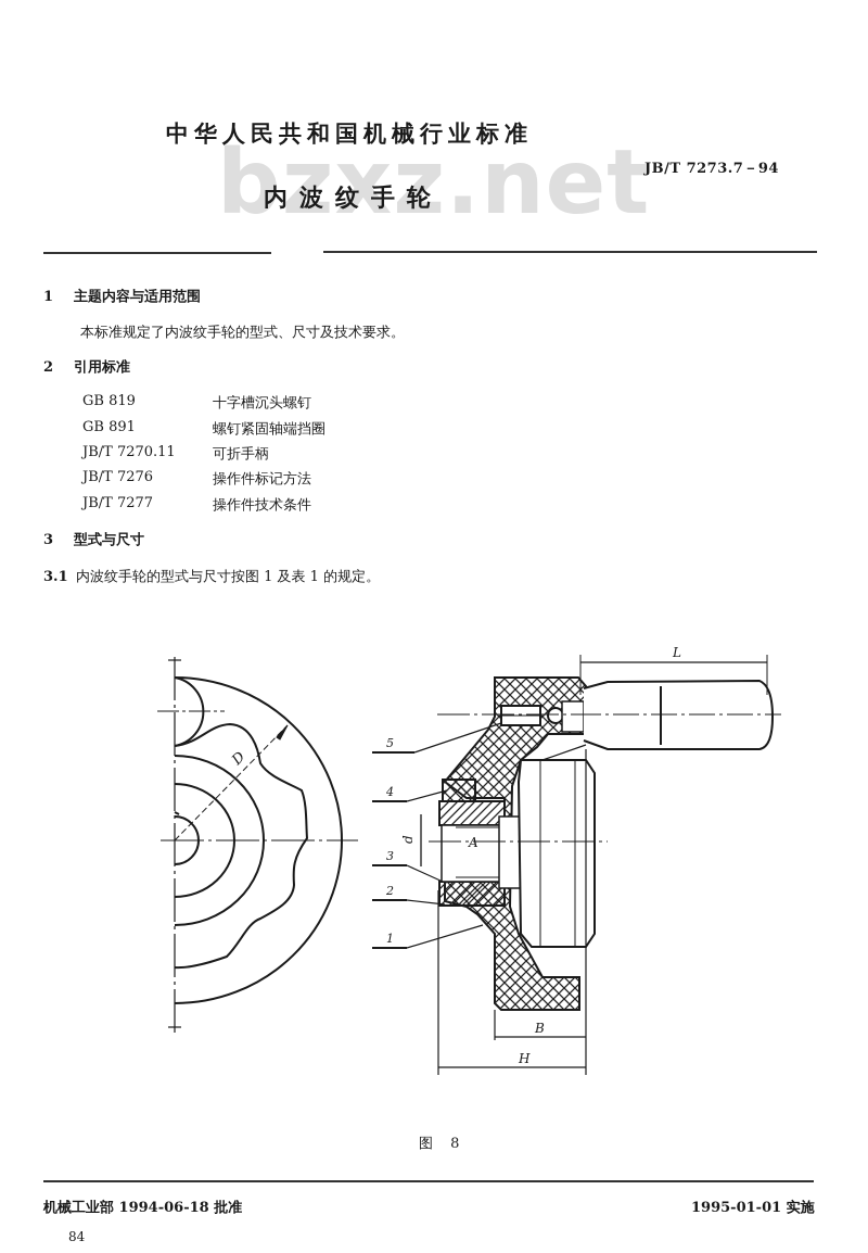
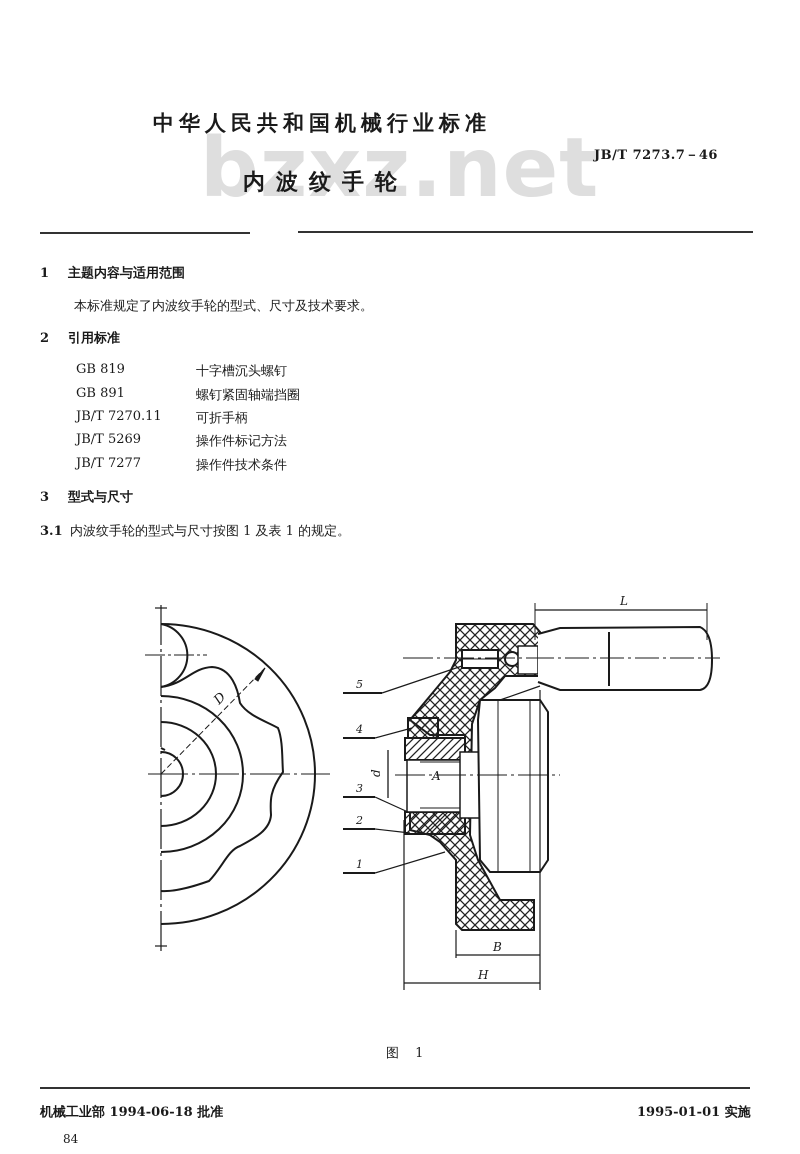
  bzxz.net
  中华人民共和国机械行业标准
  内波纹手轮
- JB/T 7273.7－94
+ JB/T 7273.7－46
  1 主题内容与适用范围
  本标准规定了内波纹手轮的型式、尺寸及技术要求。
  2 引用标准
  GB 819
  十字槽沉头螺钉
  GB 891
  螺钉紧固轴端挡圈
  JB/T 7270.11
  可折手柄
- JB/T 7276
+ JB/T 5269
  操作件标记方法
  JB/T 7277
  操作件技术条件
  3 型式与尺寸
  3.1 内波纹手轮的型式与尺寸按图 1 及表 1 的规定。
  A
  L
  B
  H
  5
  4
  3
  2
  1
- 图 8
+ 图 1
  机械工业部 1994-06-18 批准
  1995-01-01 实施
  84
